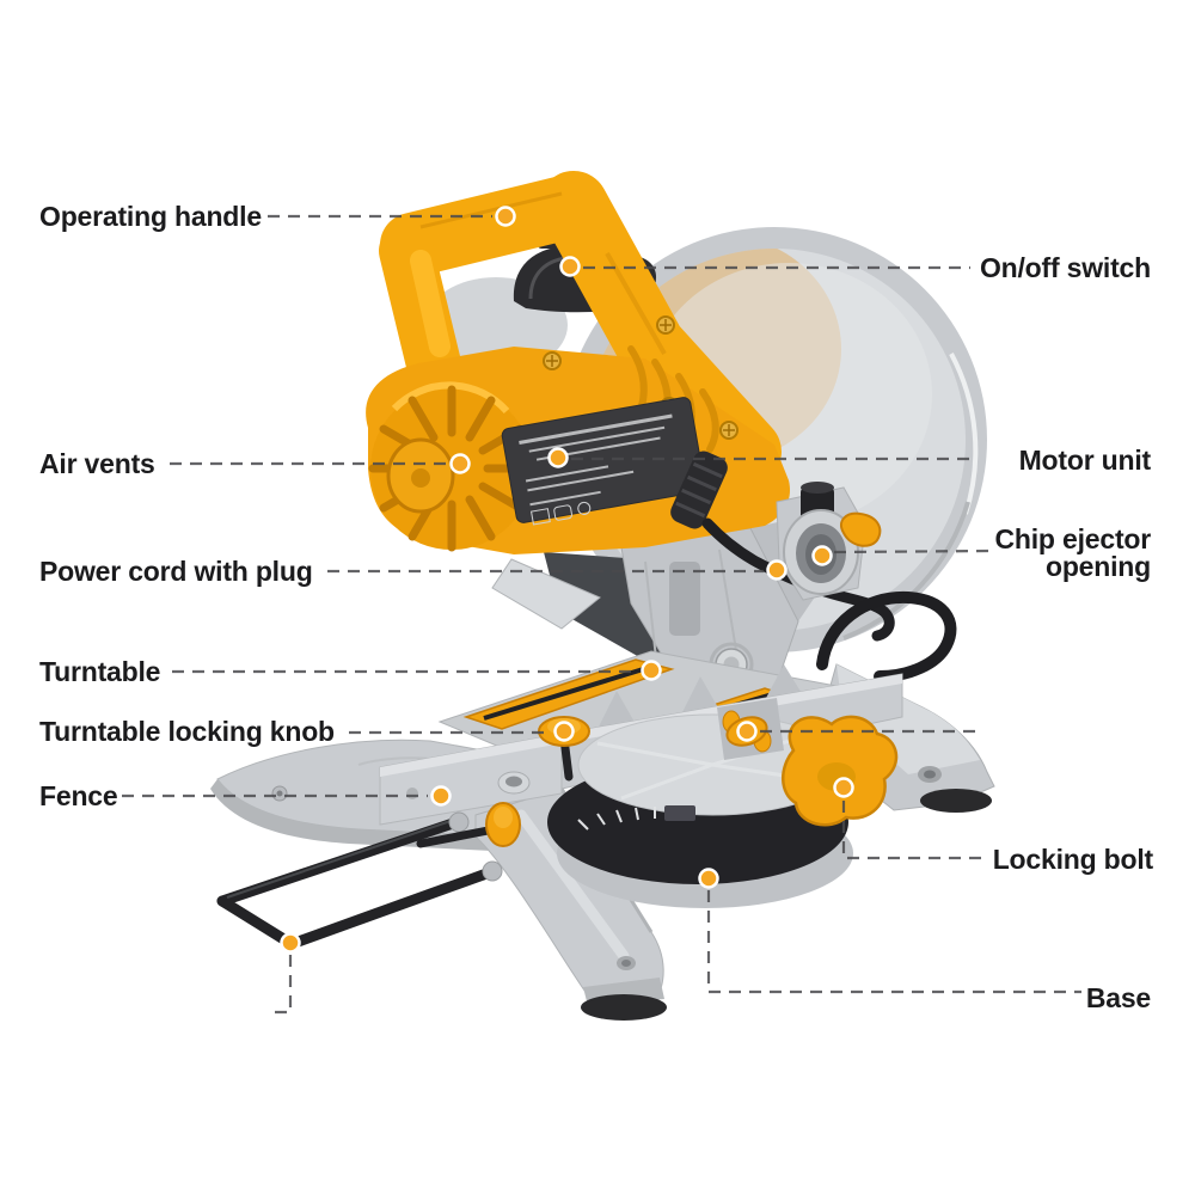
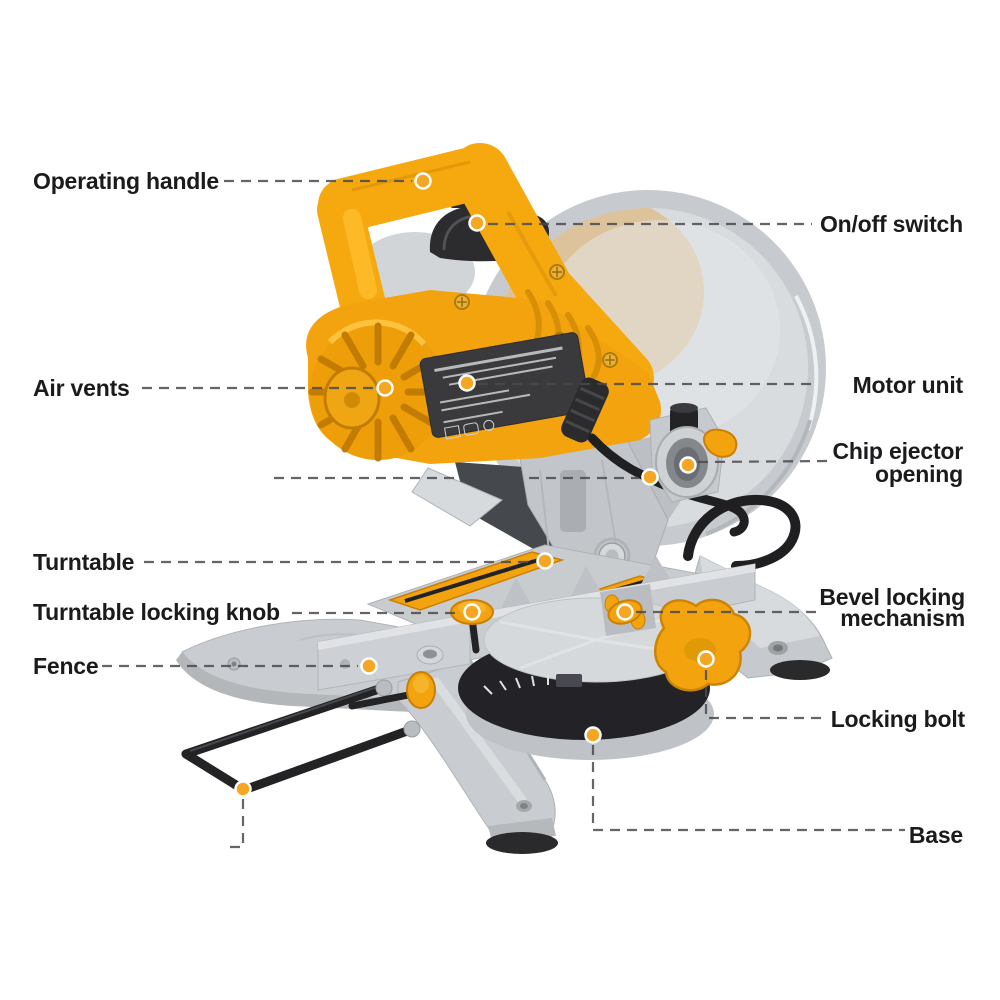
  Operating handle
  Air vents
- Power cord with plug
  Turntable
  Turntable locking knob
  Fence
  On/off switch
  Motor unit
  Chip ejector
  opening
+ Bevel locking
+ mechanism
  Locking bolt
  Base
